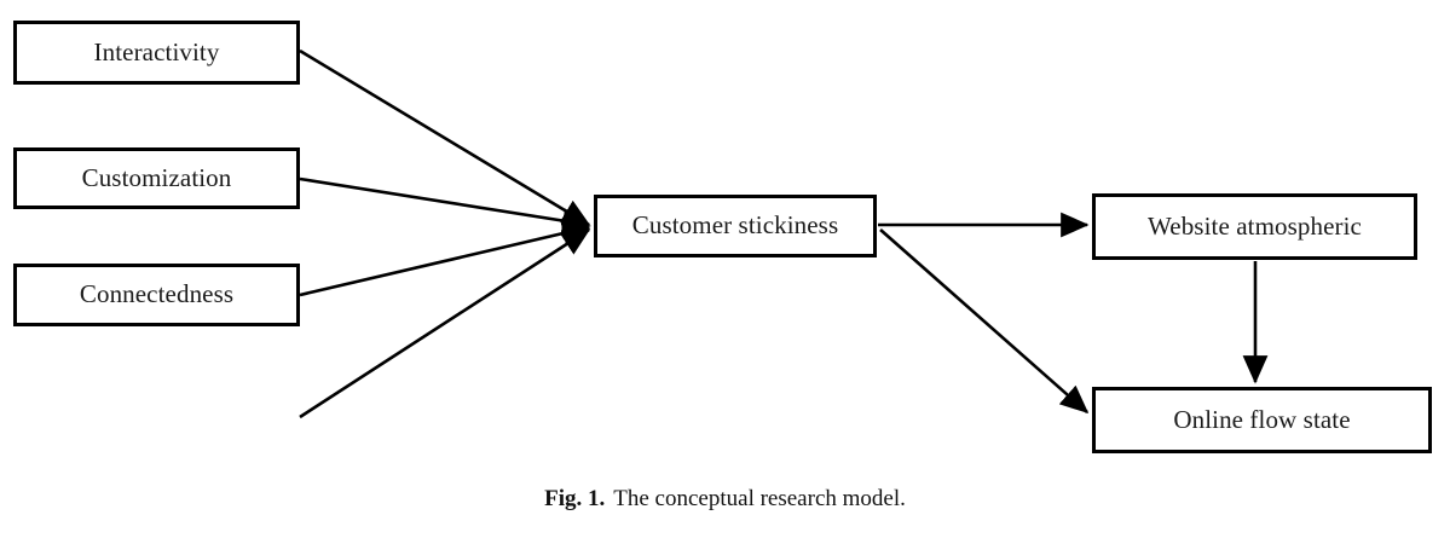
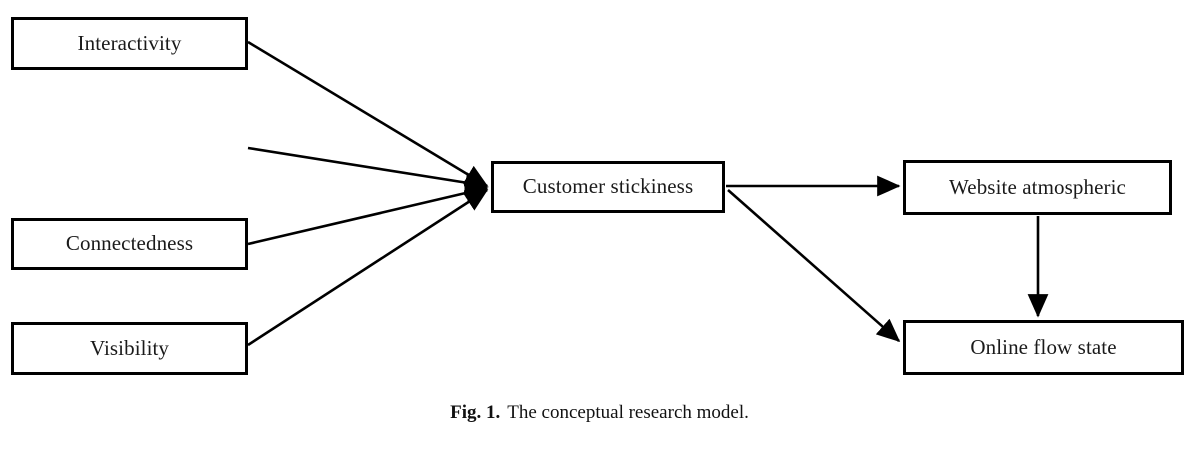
  Interactivity
- Customization
  Connectedness
+ Visibility
  Customer stickiness
  Website atmospheric
  Online flow state
  Fig. 1. The conceptual research model.
